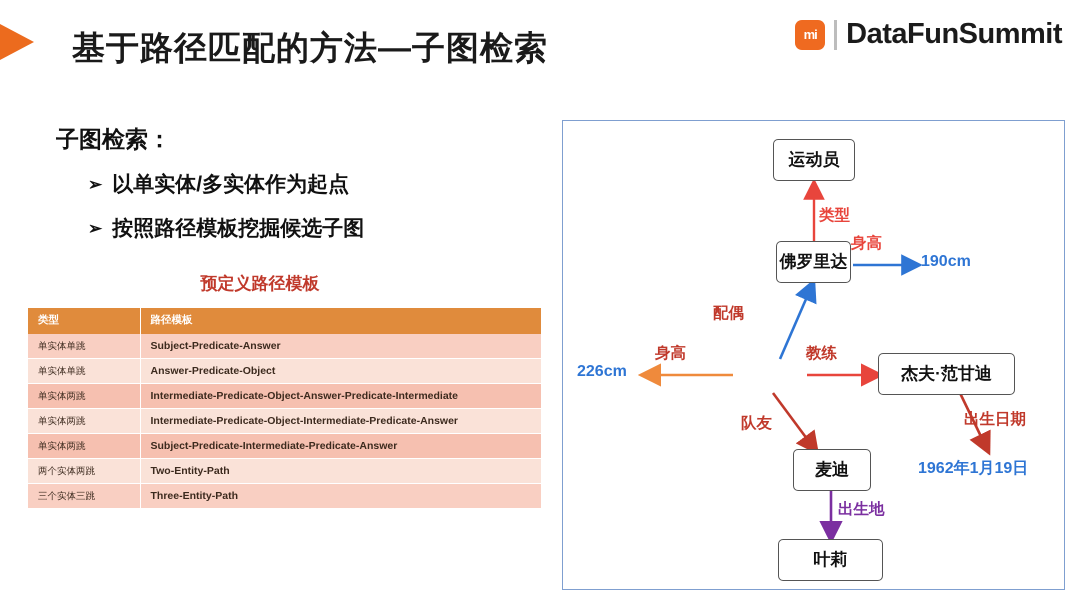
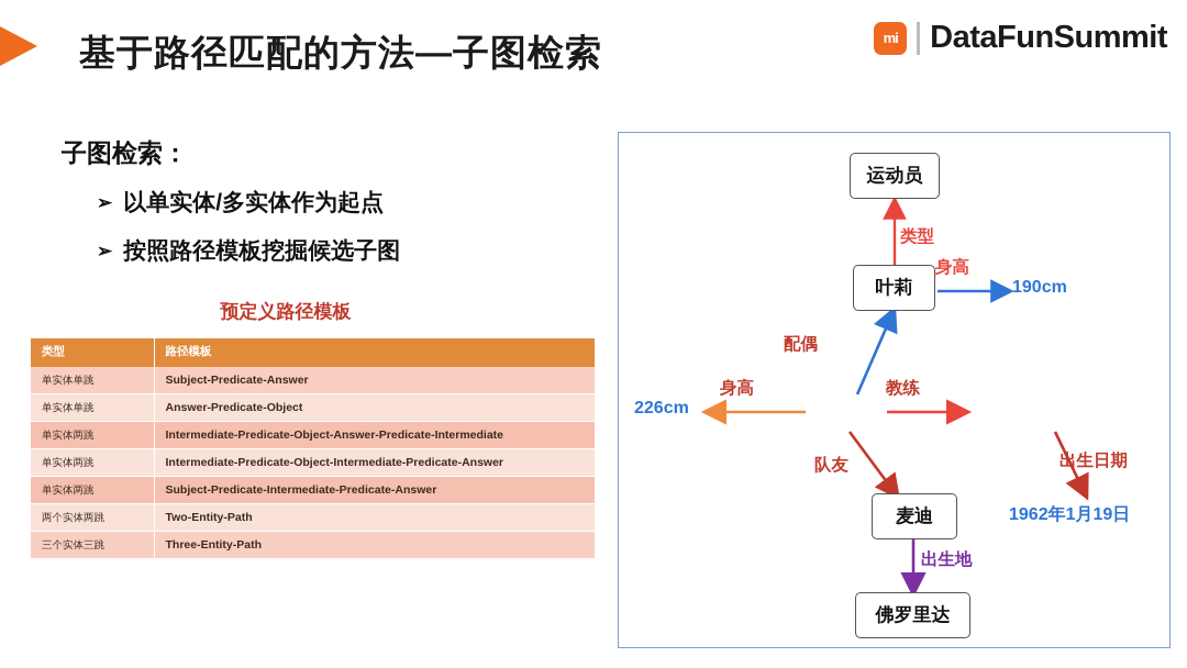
  基于路径匹配的方法—子图检索
  mi
  DataFunSummit
  子图检索：
  ➢
  以单实体/多实体作为起点
  ➢
  按照路径模板挖掘候选子图
  预定义路径模板
  类型	路径模板
  单实体单跳	Subject-Predicate-Answer
  单实体单跳	Answer-Predicate-Object
  单实体两跳	Intermediate-Predicate-Object-Answer-Predicate-Intermediate
  单实体两跳	Intermediate-Predicate-Object-Intermediate-Predicate-Answer
  单实体两跳	Subject-Predicate-Intermediate-Predicate-Answer
  两个实体两跳	Two-Entity-Path
  三个实体三跳	Three-Entity-Path
  运动员
- 佛罗里达
+ 叶莉
- 杰夫·范甘迪
  麦迪
- 叶莉
+ 佛罗里达
  190cm
  226cm
  1962年1月19日
  类型
  身高
  配偶
  身高
  教练
  队友
  出生日期
  出生地
